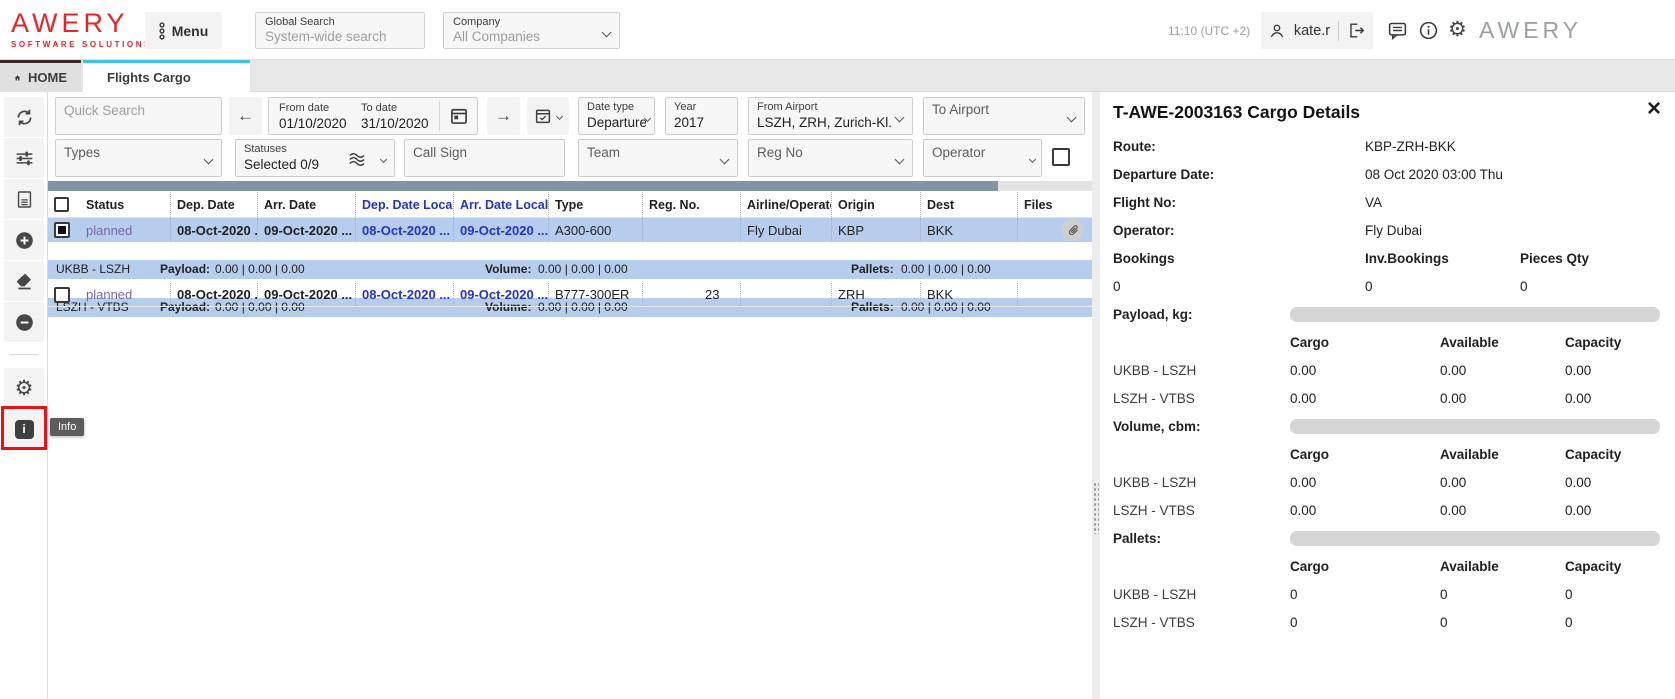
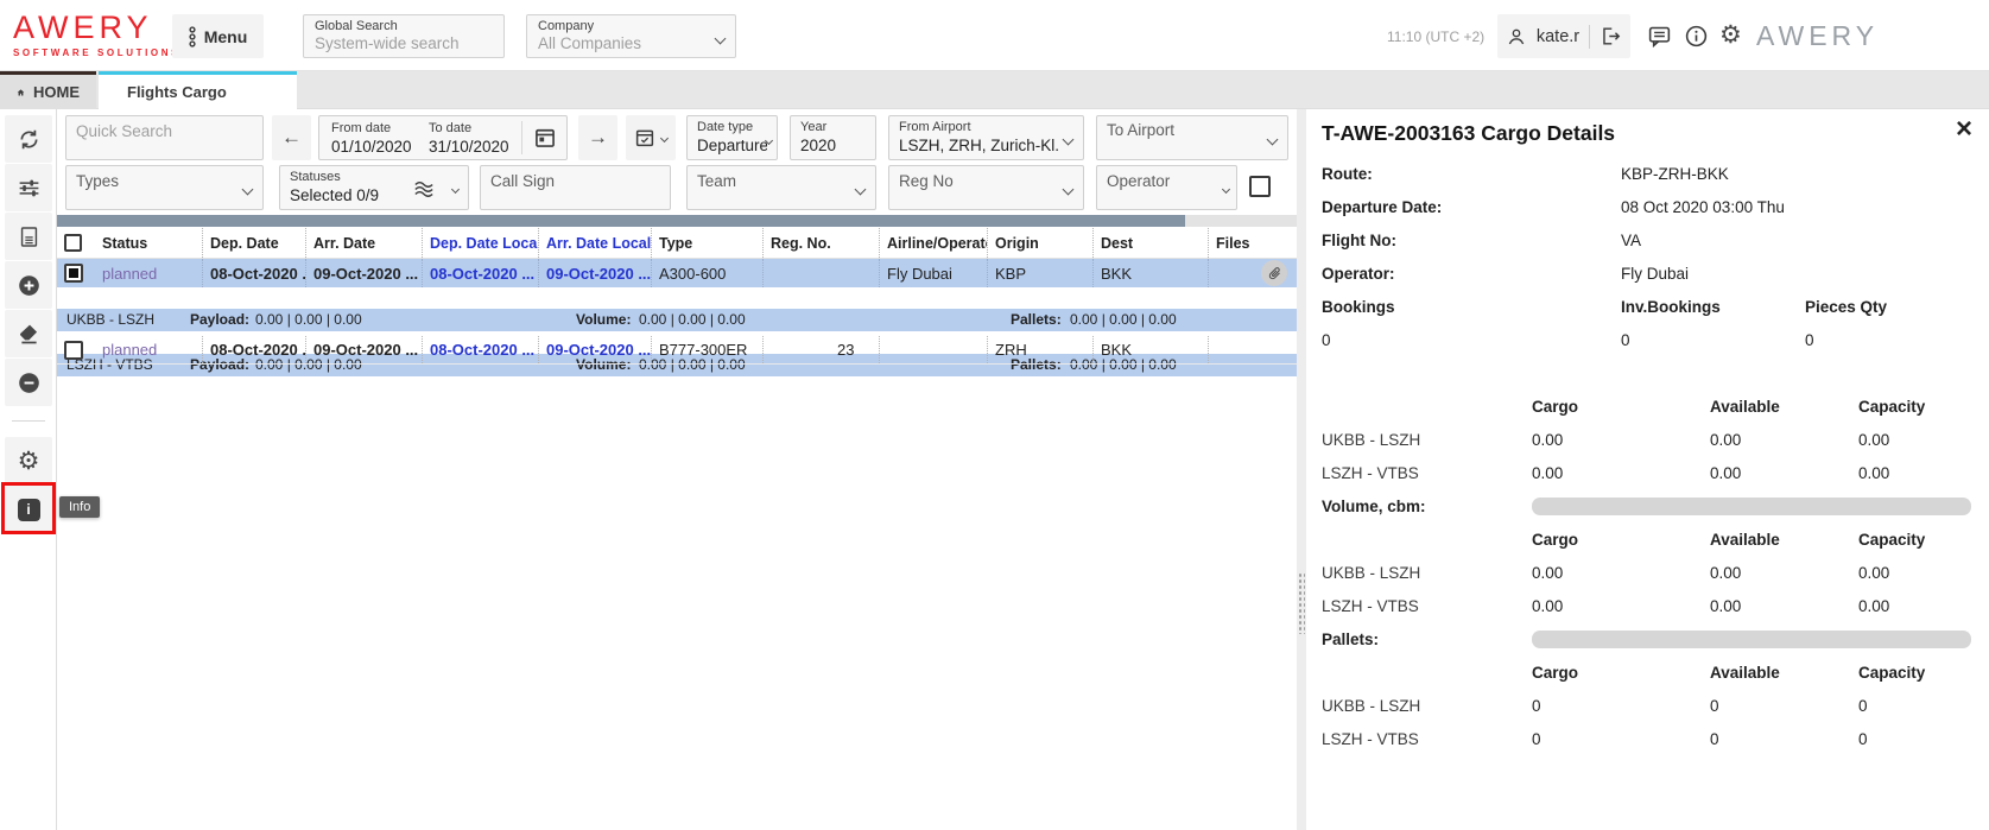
  AWERY
  SOFTWARE SOLUTION
  Menu
  Global Search
  System-wide search
  Company
  All Companies
  11:10 (UTC +2)
  kate.r
  ⚙
  AWERY
  HOME
  Flights Cargo
  ⚙
  i
  Info
  Quick Search
  ←
  From date
  01/10/2020
  To date
  31/10/2020
  →
  Date type
  Departure
  Year
- 2017
+ 2020
  From Airport
  LSZH, ZRH, Zurich-Kl.
  To Airport
  Types
  Statuses
  Selected 0/9
  Call Sign
  Team
  Reg No
  Operator
  Status
  Dep. Date
  Arr. Date
  Dep. Date Loca
  Arr. Date Local
  Type
  Reg. No.
  Airline/Operat
  Origin
  Dest
  Files
  planned
  08-Oct-2020 .
  09-Oct-2020 ...
  08-Oct-2020 ...
  09-Oct-2020 ...
  A300-600
  Fly Dubai
  KBP
  BKK
  UKBB - LSZH
  Payload:
  0.00 | 0.00 | 0.00
  Volume:
  0.00 | 0.00 | 0.00
  Pallets:
  0.00 | 0.00 | 0.00
  LSZH - VTBS
  Payload:
  0.00 | 0.00 | 0.00
  Volume:
  0.00 | 0.00 | 0.00
  Pallets:
  0.00 | 0.00 | 0.00
  planned
  08-Oct-2020 .
  09-Oct-2020 ...
  08-Oct-2020 ...
  09-Oct-2020 ...
  B777-300ER
  23
  ZRH
  BKK
  T-AWE-2003163 Cargo Details
  ×
  Route:
  KBP-ZRH-BKK
  Departure Date:
  08 Oct 2020 03:00 Thu
  Flight No:
  VA
  Operator:
  Fly Dubai
  Bookings
  Inv.Bookings
  Pieces Qty
  0
  0
  0
- Payload, kg:
  Cargo
  Available
  Capacity
  UKBB - LSZH
  0.00
  0.00
  0.00
  LSZH - VTBS
  0.00
  0.00
  0.00
  Volume, cbm:
  Cargo
  Available
  Capacity
  UKBB - LSZH
  0.00
  0.00
  0.00
  LSZH - VTBS
  0.00
  0.00
  0.00
  Pallets:
  Cargo
  Available
  Capacity
  UKBB - LSZH
  0
  0
  0
  LSZH - VTBS
  0
  0
  0
